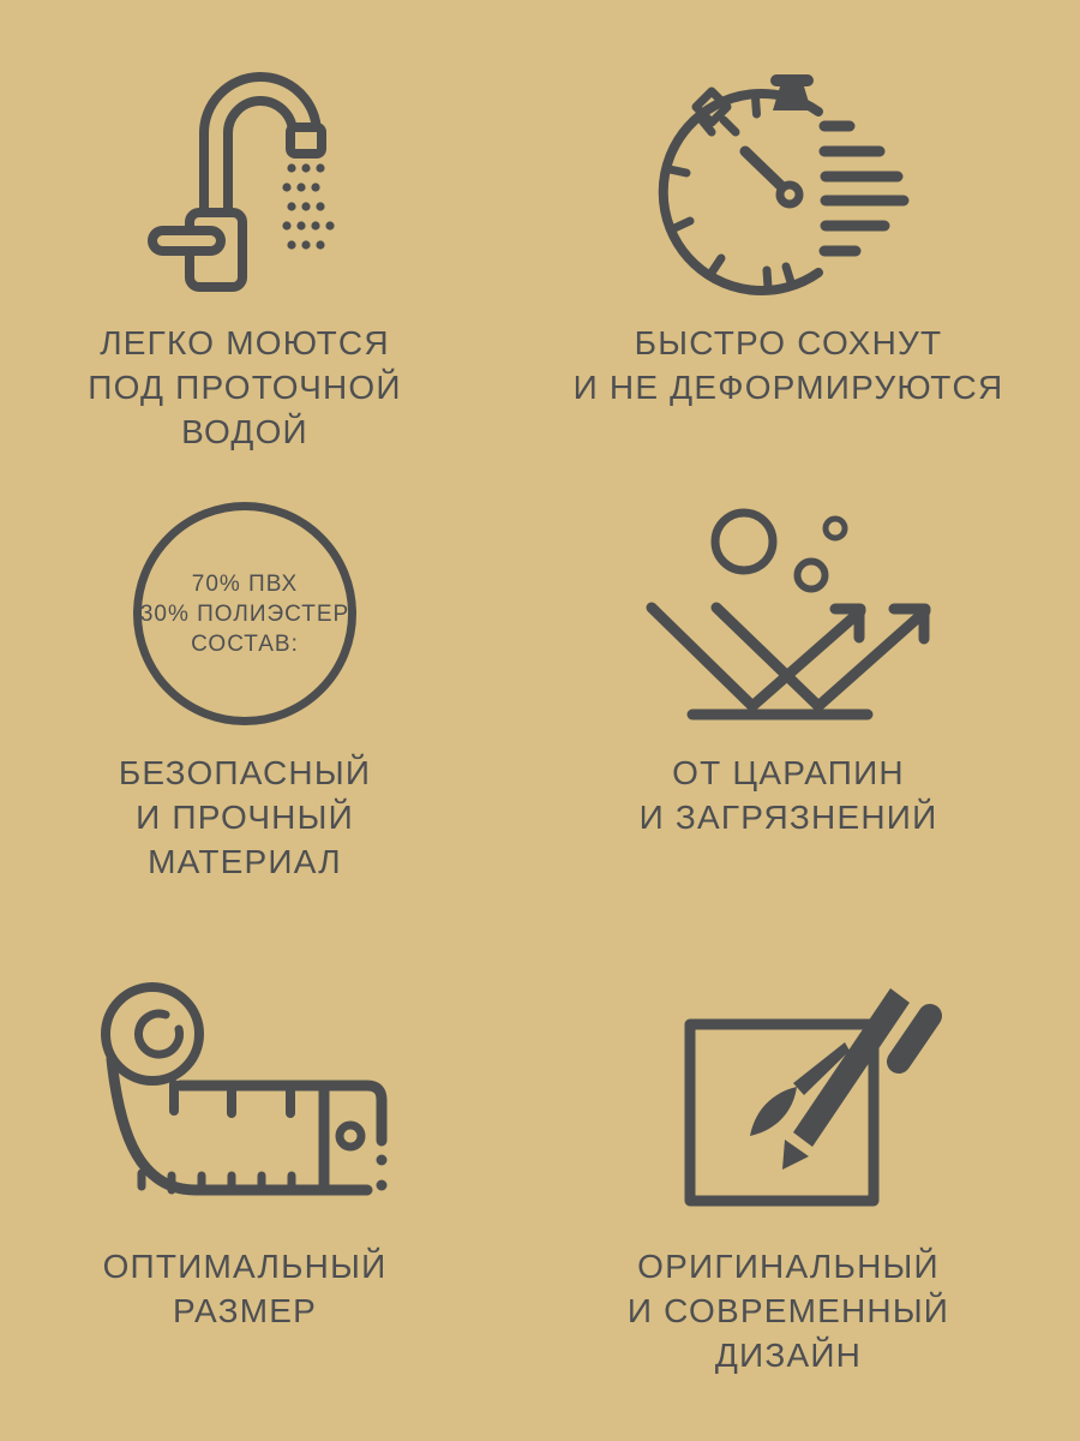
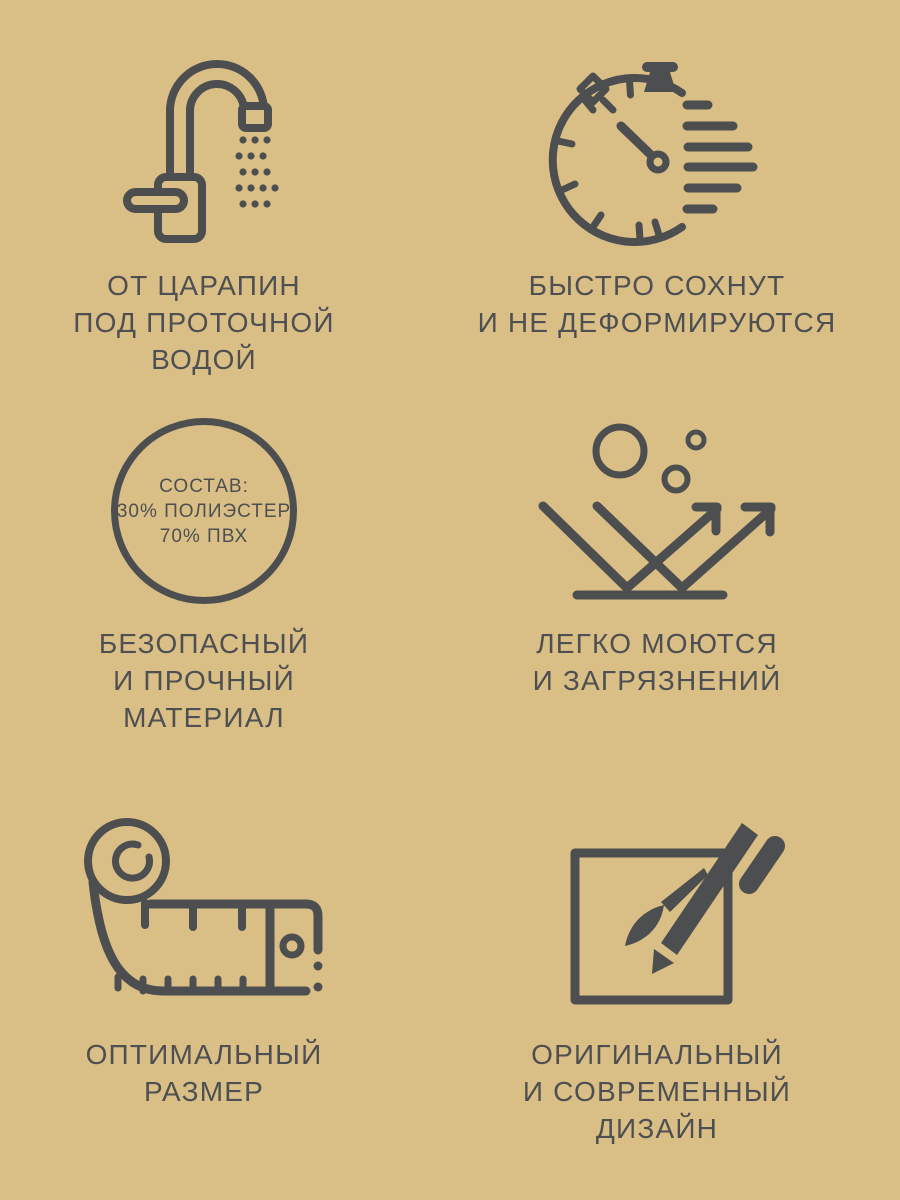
- ЛЕГКО МОЮТСЯ
+ ОТ ЦАРАПИН
  ПОД ПРОТОЧНОЙ
  ВОДОЙ
  БЫСТРО СОХНУТ
  И НЕ ДЕФОРМИРУЮТСЯ
- 70% ПВХ
+ СОСТАВ:
  30% ПОЛИЭСТЕР
- СОСТАВ:
+ 70% ПВХ
  БЕЗОПАСНЫЙ
  И ПРОЧНЫЙ
  МАТЕРИАЛ
- ОТ ЦАРАПИН
+ ЛЕГКО МОЮТСЯ
  И ЗАГРЯЗНЕНИЙ
  ОПТИМАЛЬНЫЙ
  РАЗМЕР
  ОРИГИНАЛЬНЫЙ
  И СОВРЕМЕННЫЙ
  ДИЗАЙН
